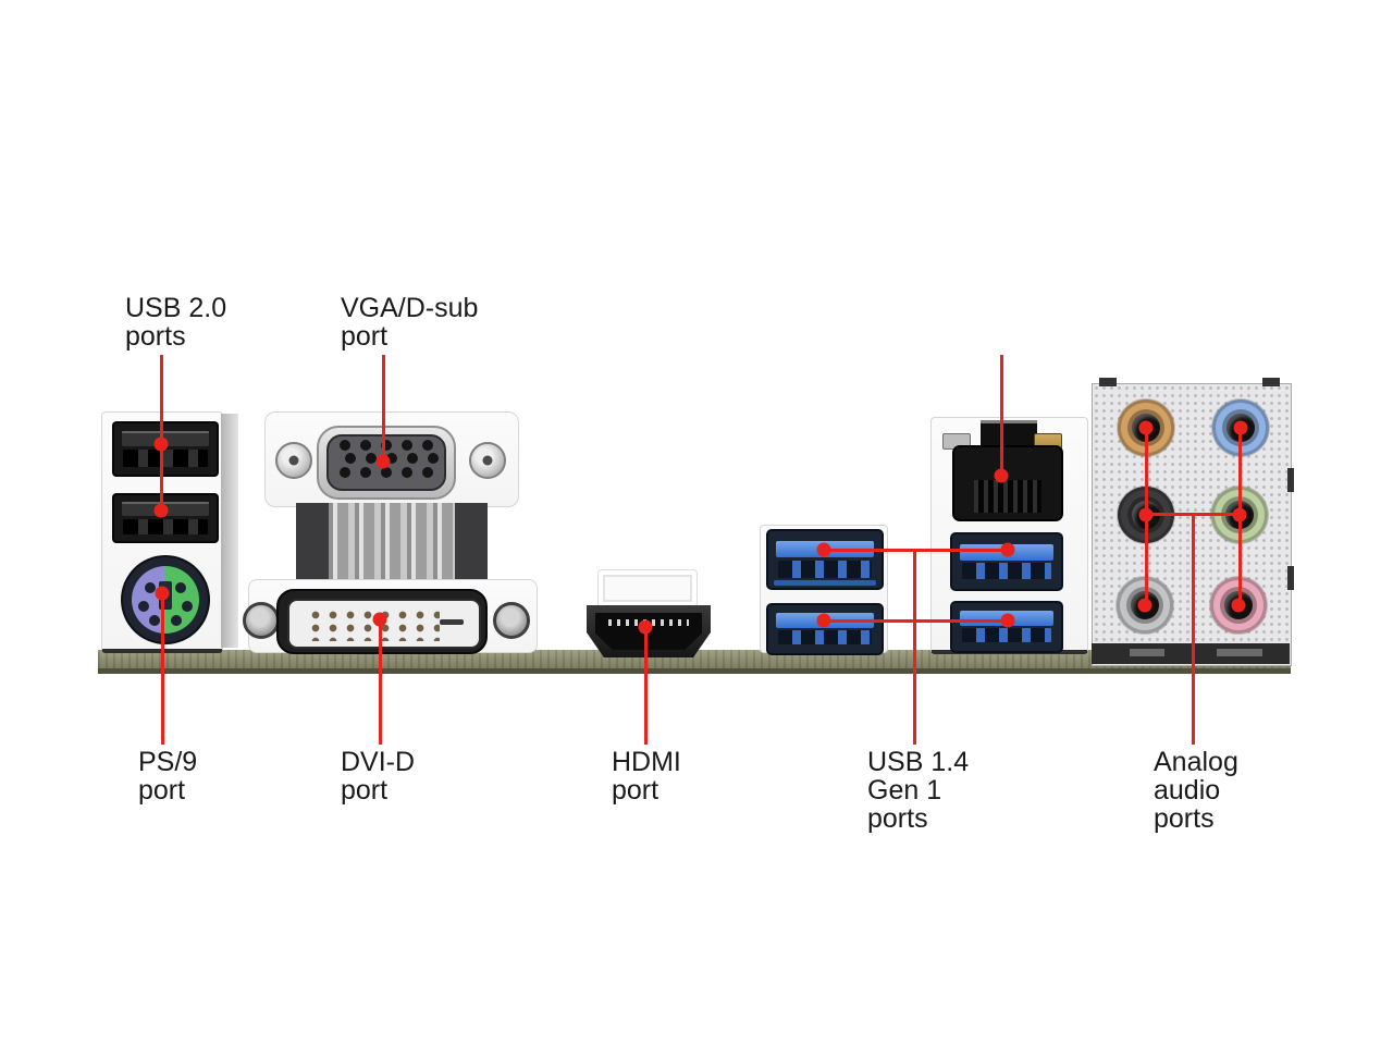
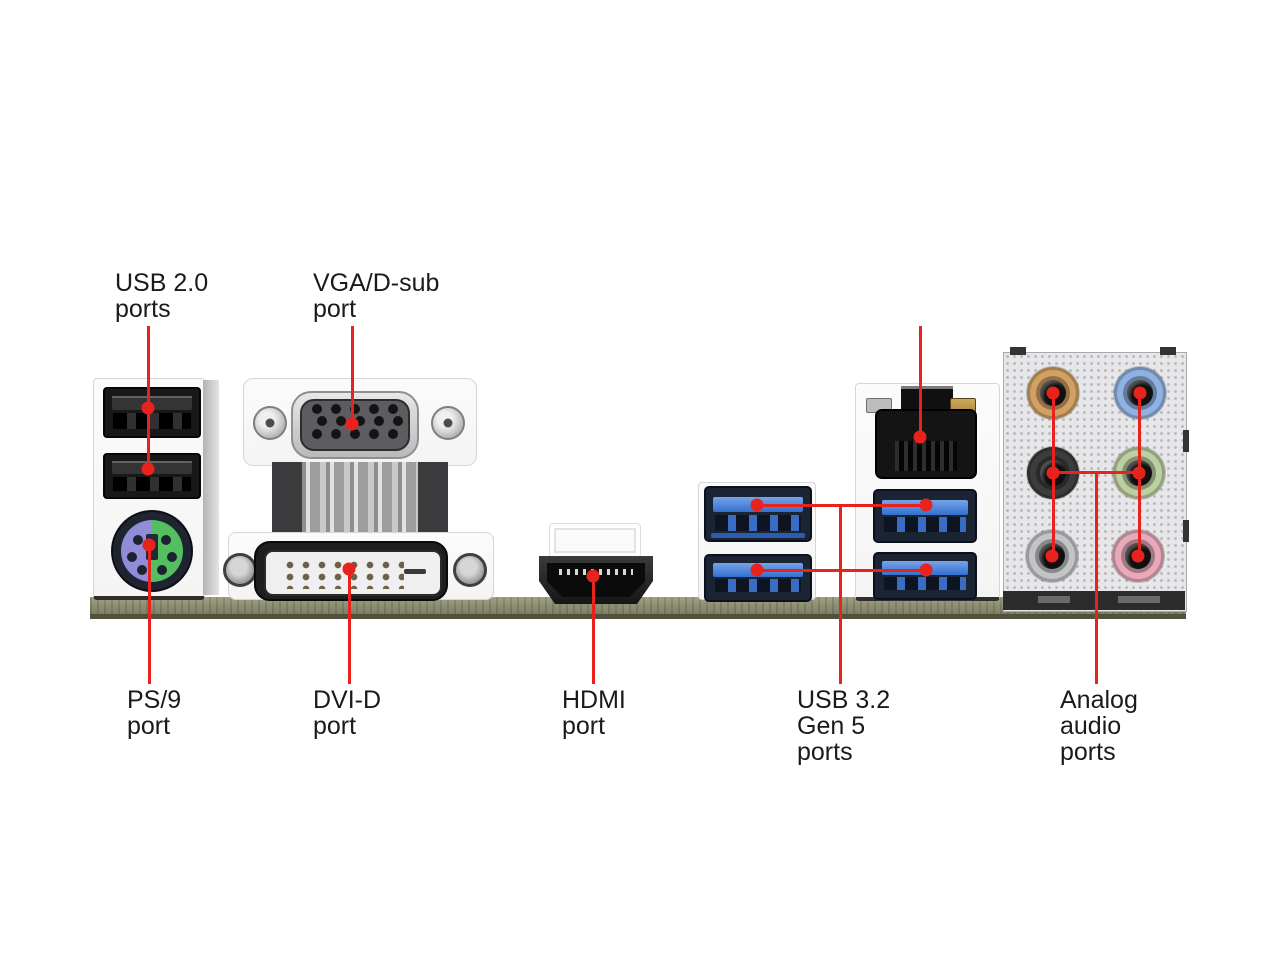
  USB 2.0
  ports
  VGA/D-sub
  port
  PS/9
  port
  DVI-D
  port
  HDMI
  port
- USB 1.4
+ USB 3.2
- Gen 1
+ Gen 5
  ports
  Analog
  audio
  ports
